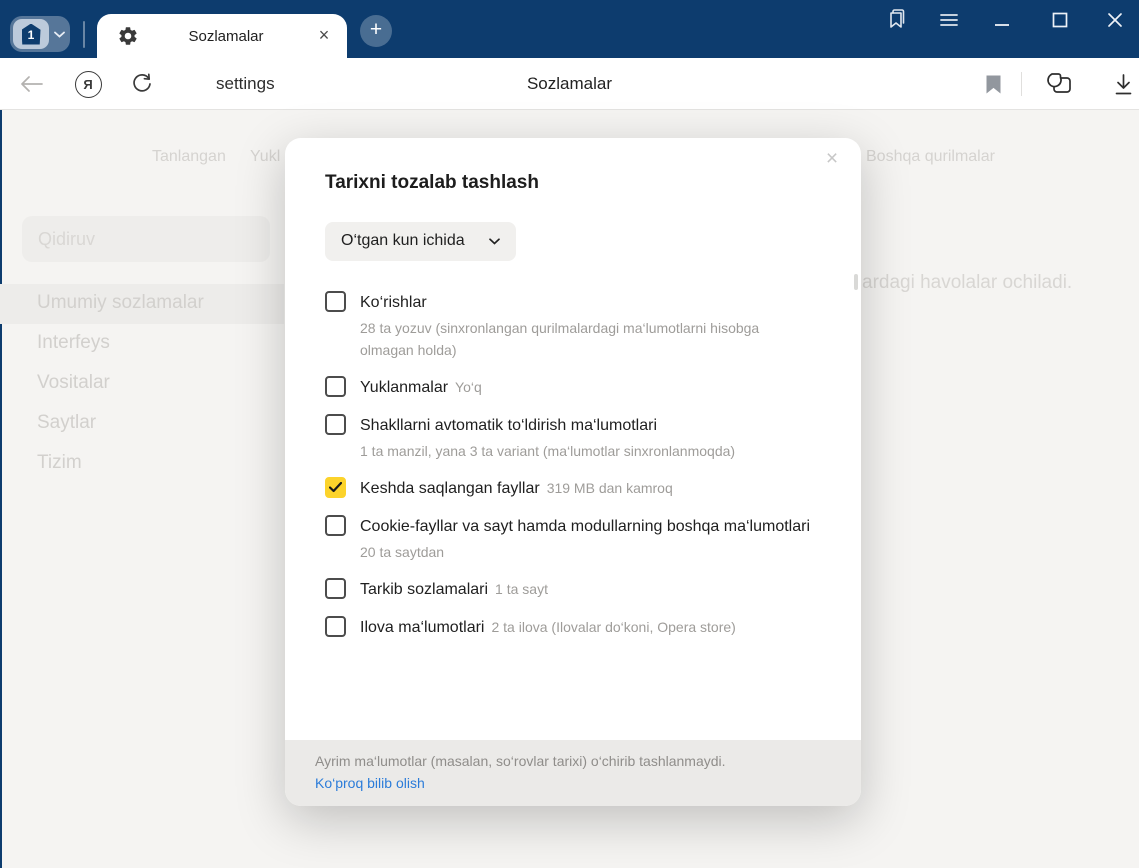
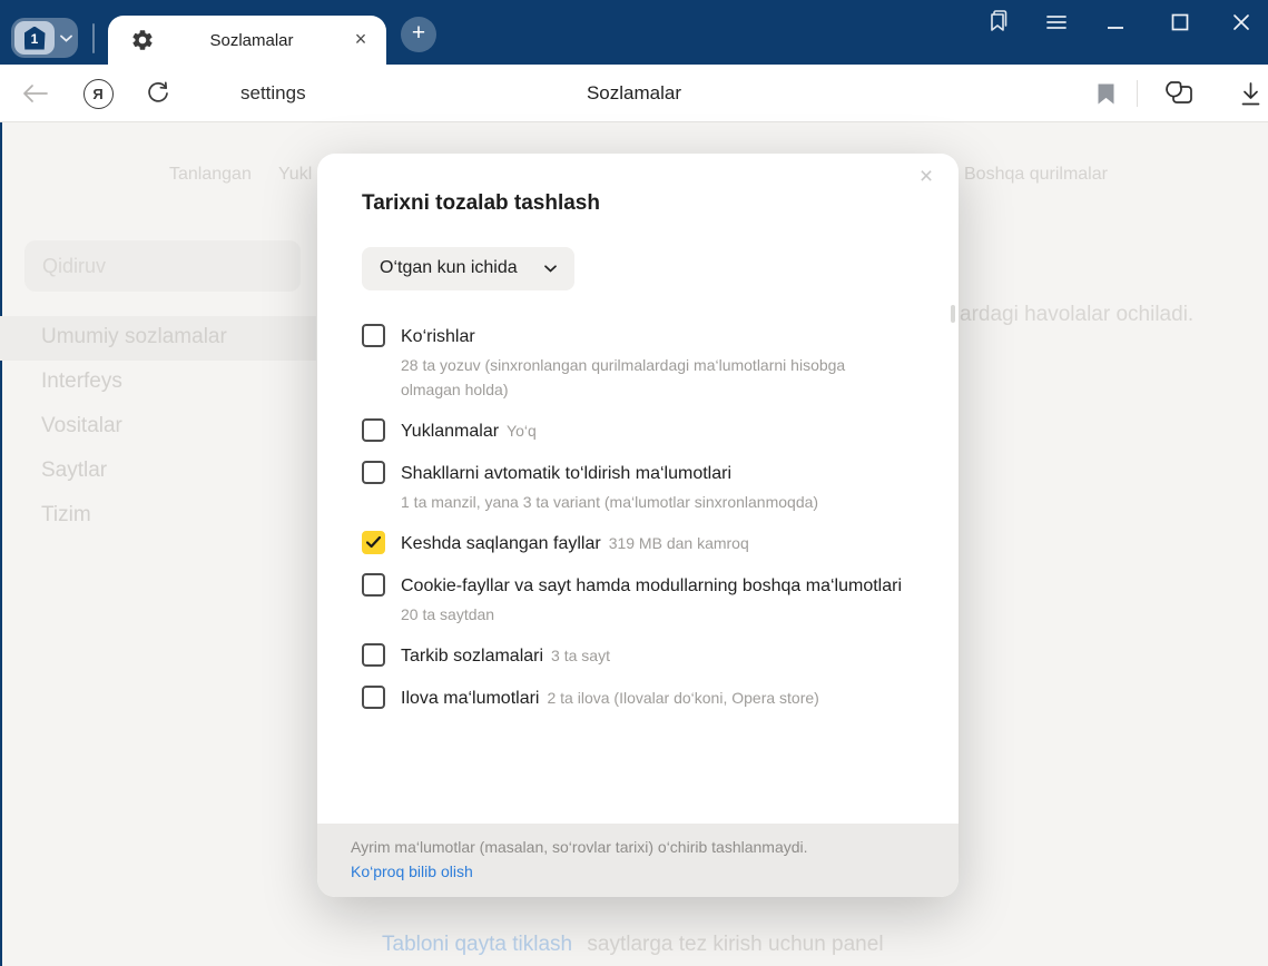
  1
  Sozlamalar
  ×
  +
  Я
  settings
  Sozlamalar
  Tanlangan
  Yukl
  Boshqa qurilmalar
  Umumiy sozlamalar
  Interfeys
  Vositalar
  Saytlar
  Tizim
  ardagi havolalar ochiladi.
+ Tabloni qayta tiklash saytlarga tez kirish uchun panel
  ×
  Tarixni tozalab tashlash
  O‘tgan kun ichida
  Ko‘rishlar
  28 ta yozuv (sinxronlangan qurilmalardagi ma‘lumotlarni hisobga olmagan holda)
  Yuklanmalar Yo‘q
  Shakllarni avtomatik to‘ldirish ma‘lumotlari
  1 ta manzil, yana 3 ta variant (ma‘lumotlar sinxronlanmoqda)
  Keshda saqlangan fayllar 319 MB dan kamroq
  Cookie-fayllar va sayt hamda modullarning boshqa ma‘lumotlari
  20 ta saytdan
- Tarkib sozlamalari 1 ta sayt
+ Tarkib sozlamalari 3 ta sayt
  Ilova ma‘lumotlari 2 ta ilova (Ilovalar do‘koni, Opera store)
  Ayrim ma‘lumotlar (masalan, so‘rovlar tarixi) o‘chirib tashlanmaydi.
  Ko‘proq bilib olish
